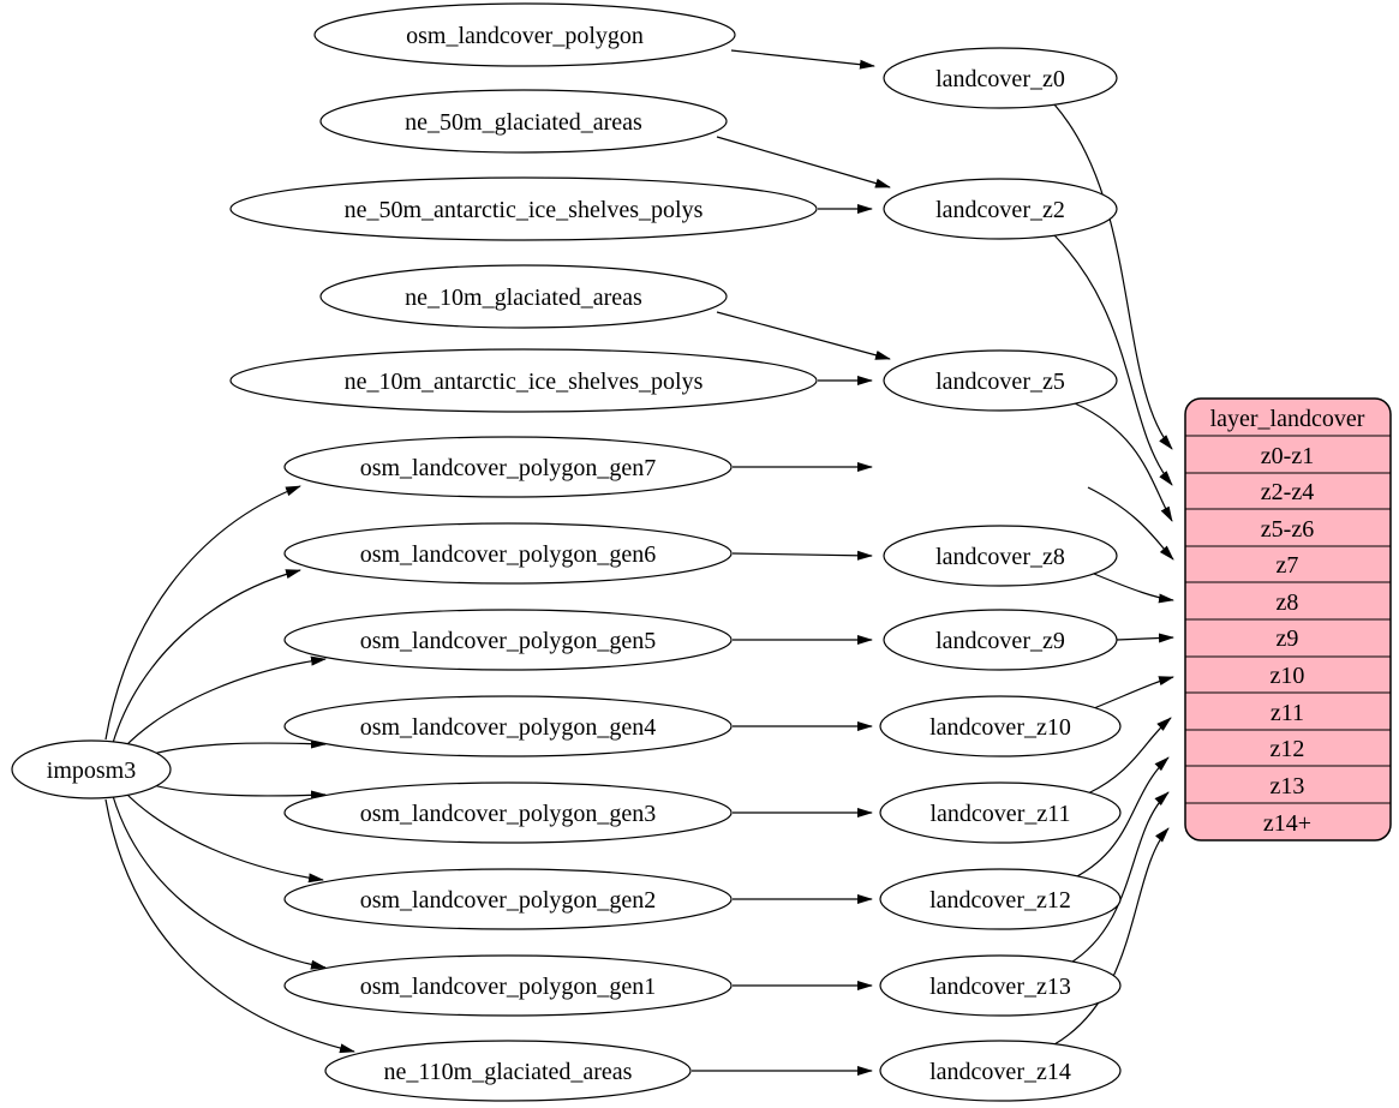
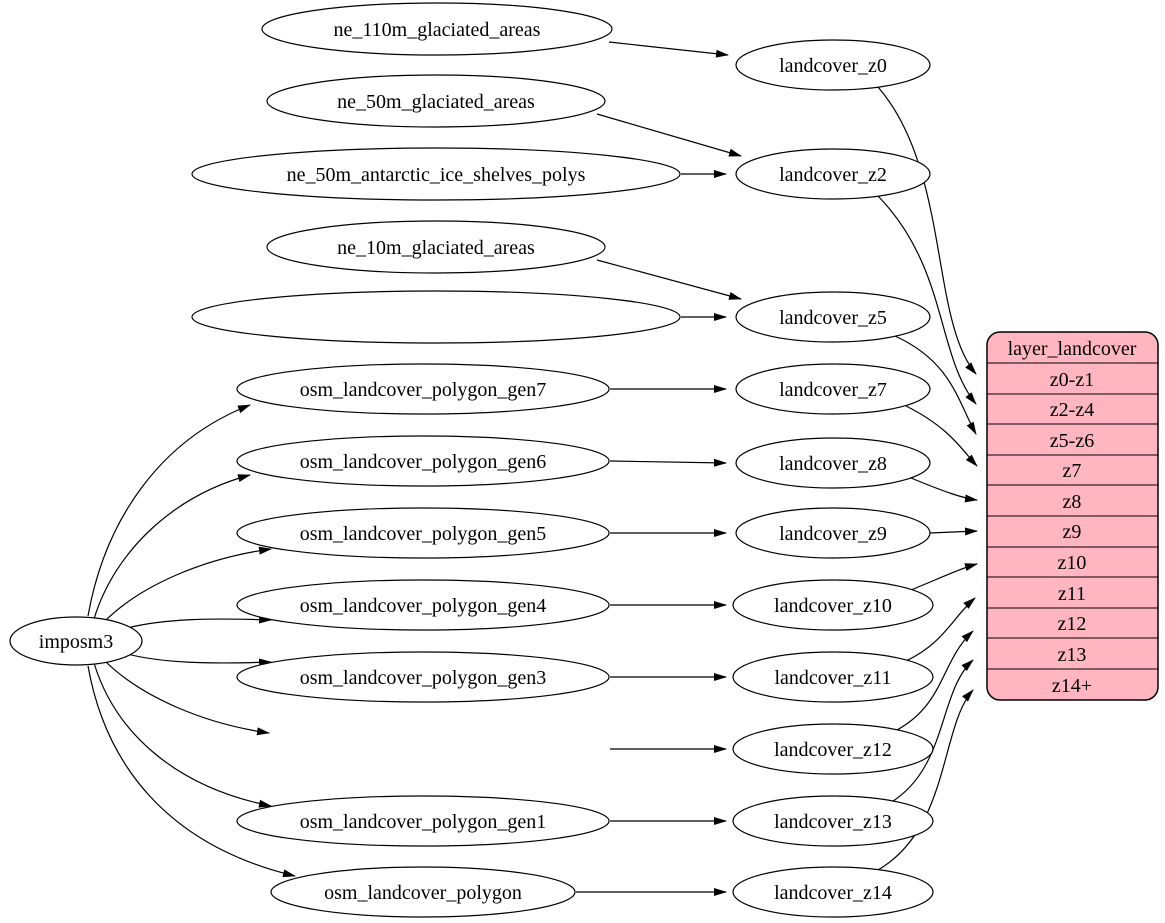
- osm_landcover_polygon
+ ne_110m_glaciated_areas
  ne_50m_glaciated_areas
  ne_50m_antarctic_ice_shelves_polys
  ne_10m_glaciated_areas
- ne_10m_antarctic_ice_shelves_polys
  osm_landcover_polygon_gen7
  osm_landcover_polygon_gen6
  osm_landcover_polygon_gen5
  osm_landcover_polygon_gen4
  osm_landcover_polygon_gen3
- osm_landcover_polygon_gen2
  osm_landcover_polygon_gen1
- ne_110m_glaciated_areas
+ osm_landcover_polygon
  imposm3
  landcover_z0
  landcover_z2
  landcover_z5
+ landcover_z7
  landcover_z8
  landcover_z9
  landcover_z10
  landcover_z11
  landcover_z12
  landcover_z13
  landcover_z14
  layer_landcover
  z0-z1
  z2-z4
  z5-z6
  z7
  z8
  z9
  z10
  z11
  z12
  z13
  z14+
